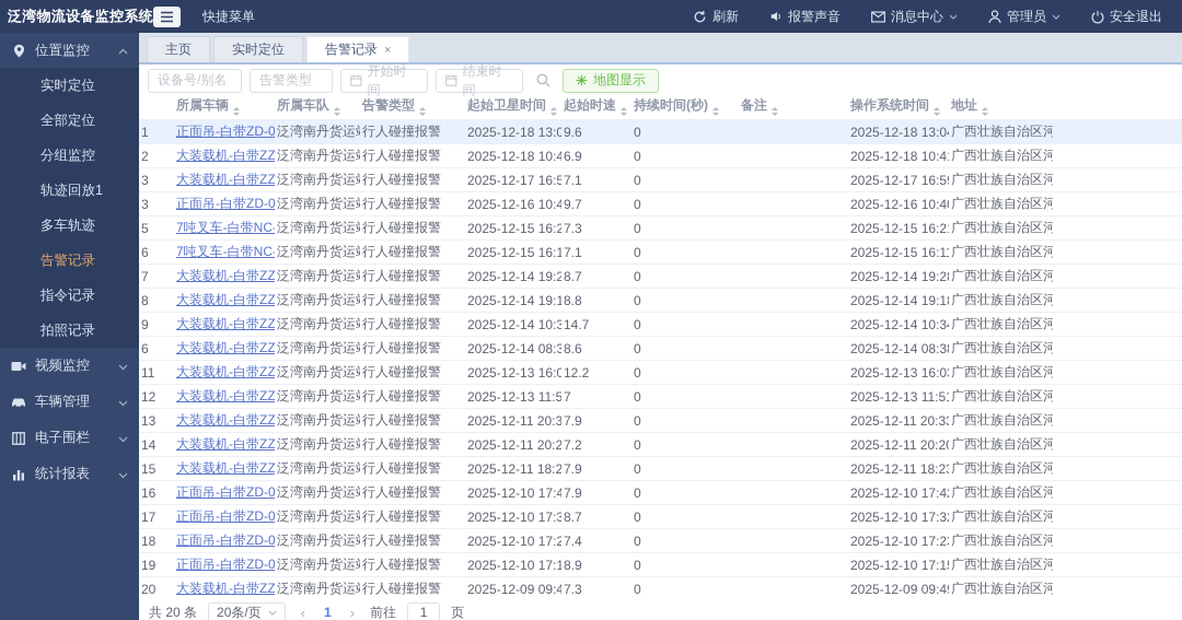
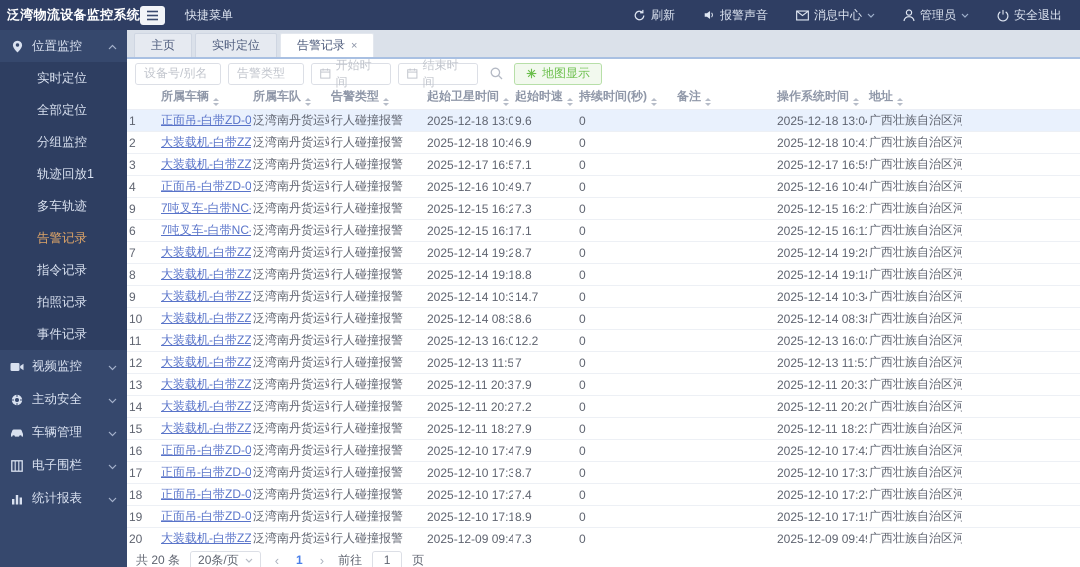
  泛湾物流设备监控系统
  快捷菜单
  刷新
  报警声音
  消息中心
  管理员
  安全退出
  位置监控
  实时定位
  全部定位
  分组监控
  轨迹回放1
  多车轨迹
  告警记录
  指令记录
  拍照记录
+ 事件记录
  视频监控
+ 主动安全
  车辆管理
  电子围栏
  统计报表
  主页
  实时定位
  告警记录
  ×
  设备号/别名
  告警类型
  开始时间
  结束时间
  地图显示
  	所属车辆	所属车队	告警类型	起始卫星时间	起始时速	持续时间(秒)	备注	操作系统时间	地址
  1	正面吊-白带ZD-0	泛湾南丹货运	行人碰撞报警	2025-12-18 13:0	9.6	0		2025-12-18 13:0	广西壮族自治区河
  2	大装载机-白带ZZ	泛湾南丹货运	行人碰撞报警	2025-12-18 10:4	6.9	0		2025-12-18 10:4	广西壮族自治区河
  3	大装载机-白带ZZ	泛湾南丹货运	行人碰撞报警	2025-12-17 16:5	7.1	0		2025-12-17 16:5	广西壮族自治区河
- 3	正面吊-白带ZD-0	泛湾南丹货运	行人碰撞报警	2025-12-16 10:4	9.7	0		2025-12-16 10:4	广西壮族自治区河
+ 4	正面吊-白带ZD-0	泛湾南丹货运	行人碰撞报警	2025-12-16 10:4	9.7	0		2025-12-16 10:4	广西壮族自治区河
- 5	7吨叉车-白带NC	泛湾南丹货运	行人碰撞报警	2025-12-15 16:2	7.3	0		2025-12-15 16:2	广西壮族自治区河
+ 9	7吨叉车-白带NC	泛湾南丹货运	行人碰撞报警	2025-12-15 16:2	7.3	0		2025-12-15 16:2	广西壮族自治区河
  6	7吨叉车-白带NC	泛湾南丹货运	行人碰撞报警	2025-12-15 16:1	7.1	0		2025-12-15 16:1	广西壮族自治区河
  7	大装载机-白带ZZ	泛湾南丹货运	行人碰撞报警	2025-12-14 19:2	8.7	0		2025-12-14 19:2	广西壮族自治区河
  8	大装载机-白带ZZ	泛湾南丹货运	行人碰撞报警	2025-12-14 19:1	8.8	0		2025-12-14 19:1	广西壮族自治区河
  9	大装载机-白带ZZ	泛湾南丹货运	行人碰撞报警	2025-12-14 10:3	14.7	0		2025-12-14 10:3	广西壮族自治区河
- 6	大装载机-白带ZZ	泛湾南丹货运	行人碰撞报警	2025-12-14 08:3	8.6	0		2025-12-14 08:3	广西壮族自治区河
+ 10	大装载机-白带ZZ	泛湾南丹货运	行人碰撞报警	2025-12-14 08:3	8.6	0		2025-12-14 08:3	广西壮族自治区河
  11	大装载机-白带ZZ	泛湾南丹货运	行人碰撞报警	2025-12-13 16:0	12.2	0		2025-12-13 16:0	广西壮族自治区河
  12	大装载机-白带ZZ	泛湾南丹货运	行人碰撞报警	2025-12-13 11:5	7	0		2025-12-13 11:5	广西壮族自治区河
  13	大装载机-白带ZZ	泛湾南丹货运	行人碰撞报警	2025-12-11 20:3	7.9	0		2025-12-11 20:3	广西壮族自治区河
  14	大装载机-白带ZZ	泛湾南丹货运	行人碰撞报警	2025-12-11 20:2	7.2	0		2025-12-11 20:2	广西壮族自治区河
  15	大装载机-白带ZZ	泛湾南丹货运	行人碰撞报警	2025-12-11 18:2	7.9	0		2025-12-11 18:2	广西壮族自治区河
  16	正面吊-白带ZD-0	泛湾南丹货运	行人碰撞报警	2025-12-10 17:4	7.9	0		2025-12-10 17:4	广西壮族自治区河
  17	正面吊-白带ZD-0	泛湾南丹货运	行人碰撞报警	2025-12-10 17:3	8.7	0		2025-12-10 17:3	广西壮族自治区河
  18	正面吊-白带ZD-0	泛湾南丹货运	行人碰撞报警	2025-12-10 17:2	7.4	0		2025-12-10 17:2	广西壮族自治区河
  19	正面吊-白带ZD-0	泛湾南丹货运	行人碰撞报警	2025-12-10 17:1	8.9	0		2025-12-10 17:1	广西壮族自治区河
  20	大装载机-白带ZZ	泛湾南丹货运	行人碰撞报警	2025-12-09 09:4	7.3	0		2025-12-09 09:4	广西壮族自治区河
  共 20 条
  20条/页
  ‹
  1
  ›
  前往
  1
  页
